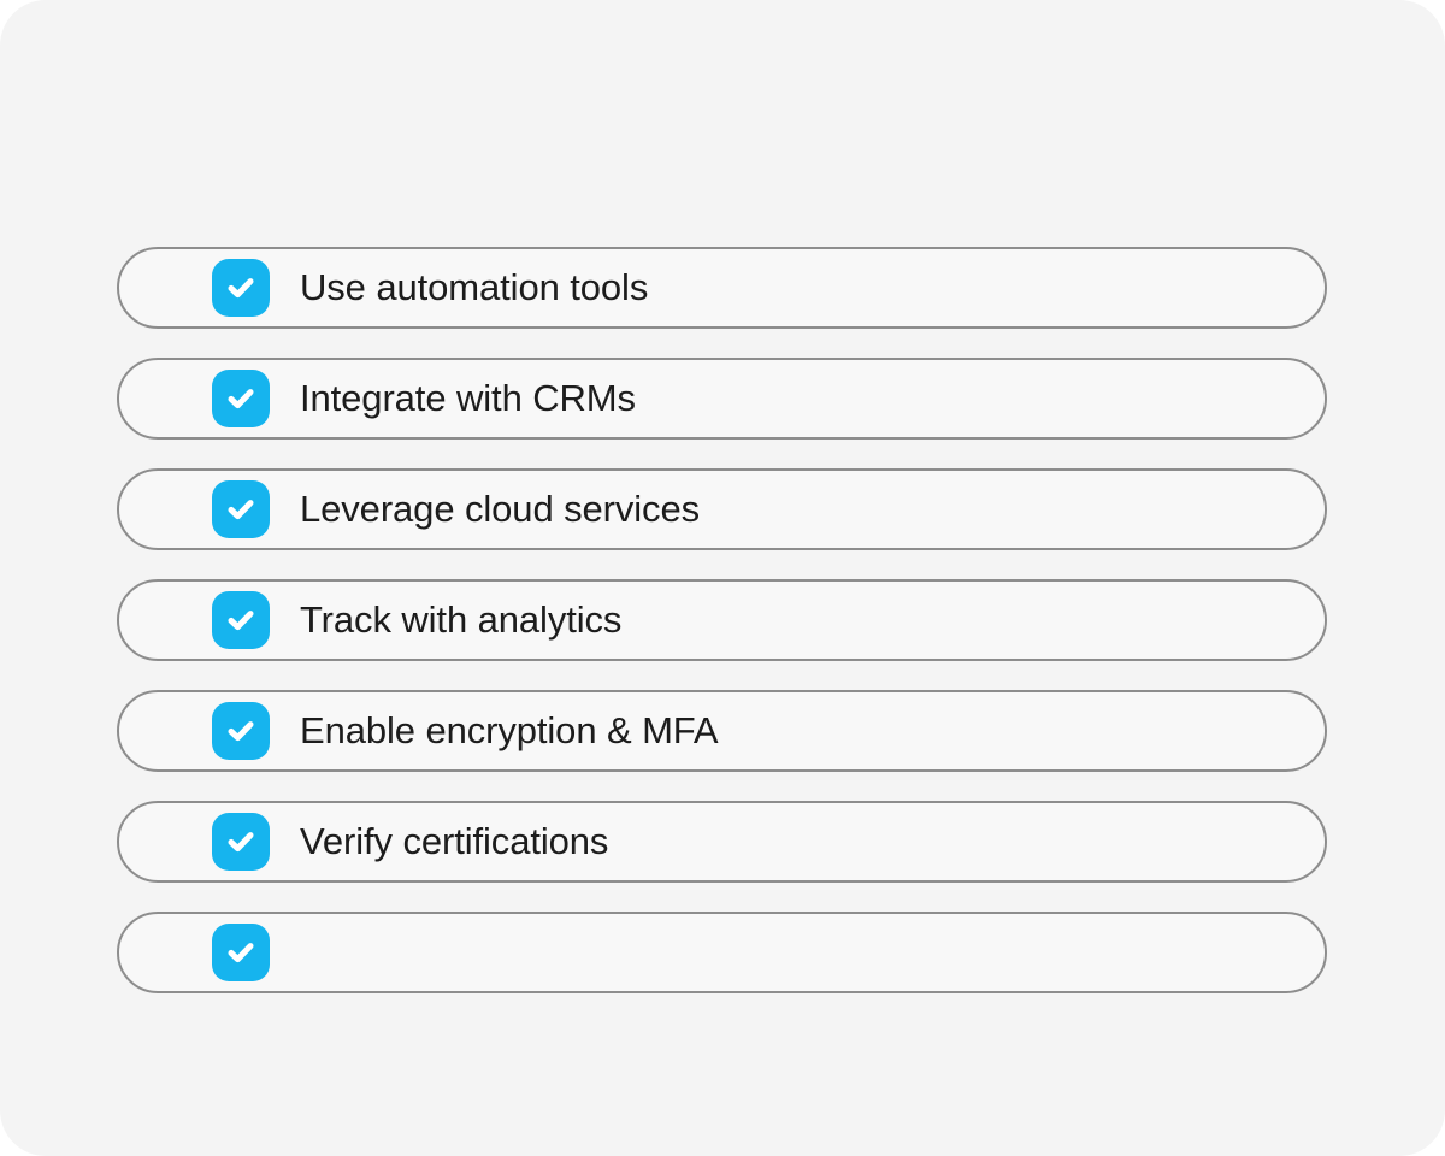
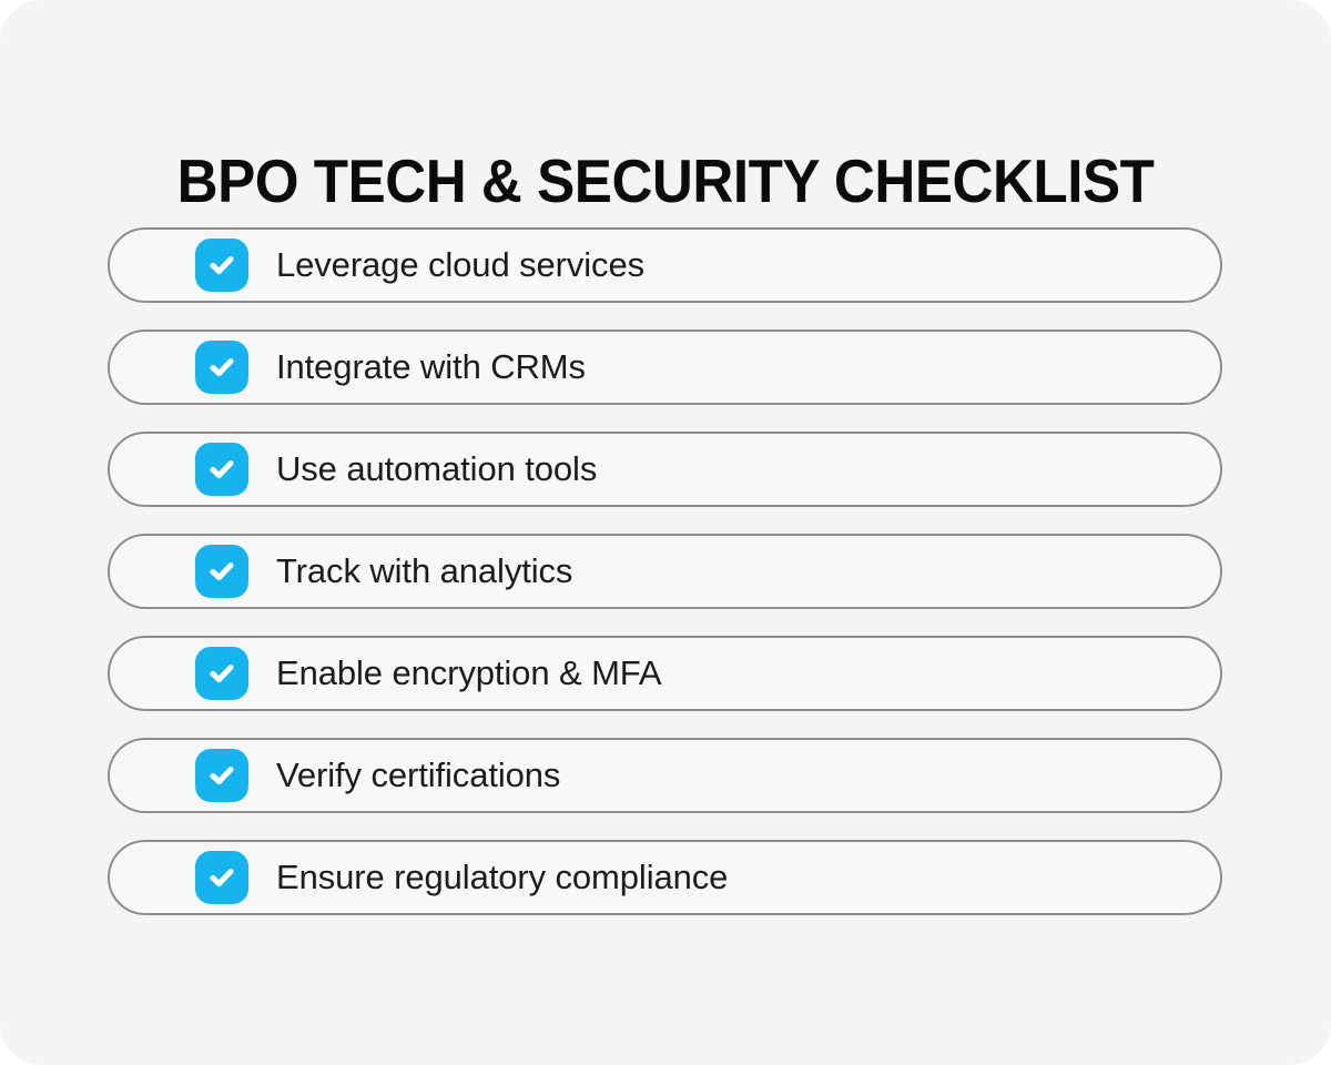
+ BPO TECH & SECURITY CHECKLIST
- Use automation tools
+ Leverage cloud services
  Integrate with CRMs
- Leverage cloud services
+ Use automation tools
  Track with analytics
  Enable encryption & MFA
  Verify certifications
+ Ensure regulatory compliance
